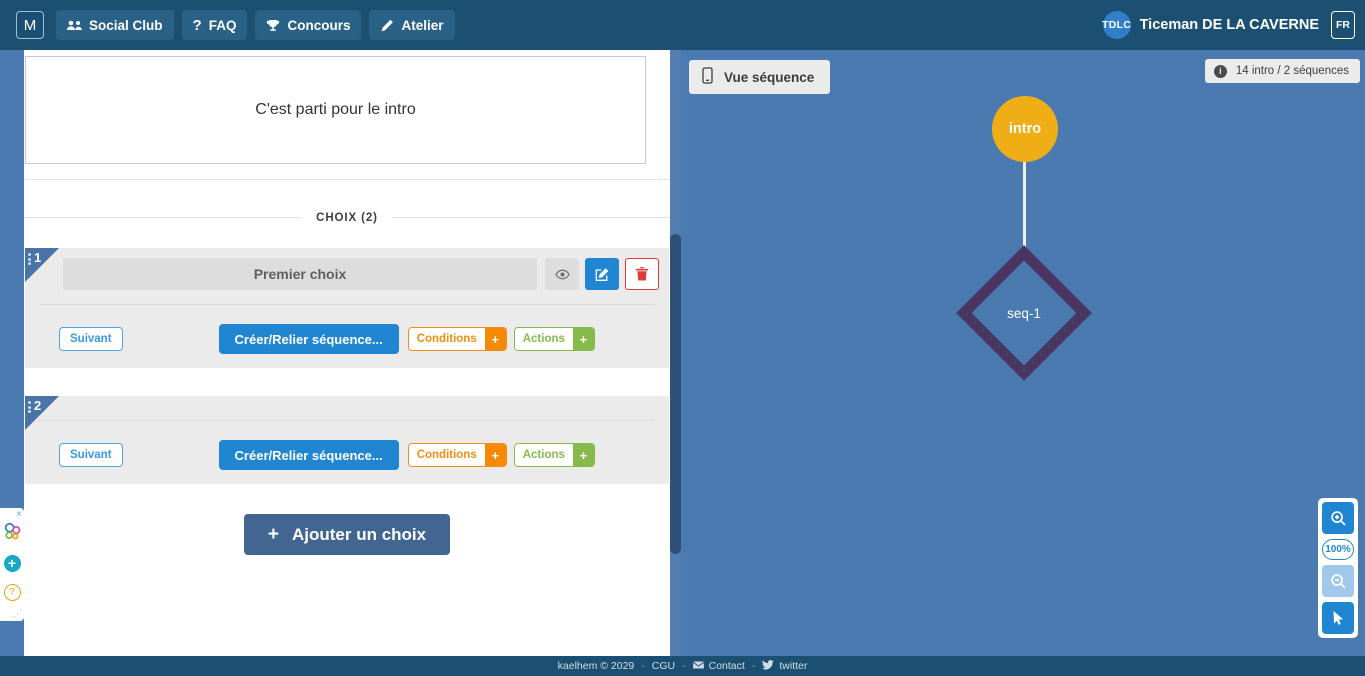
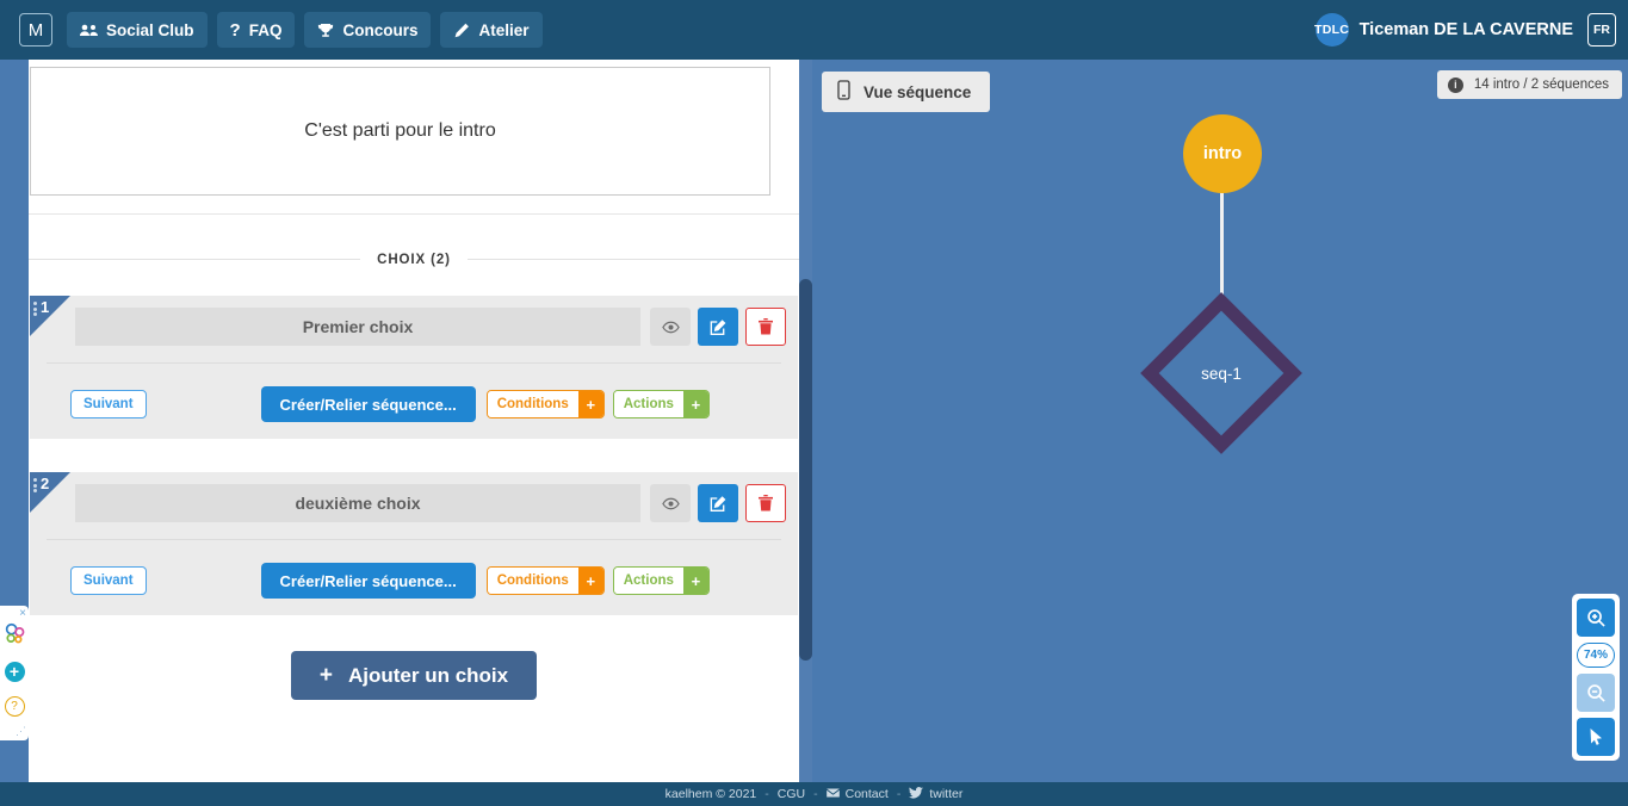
  M
  Social Club
  ?
  FAQ
  Concours
  Atelier
  TDLC
  Ticeman DE LA CAVERNE
  FR
  C'est parti pour le intro
  CHOIX (2)
  1
  Premier choix
  Suivant
  Créer/Relier séquence...
  Conditions
  +
  Actions
  +
  2
+ deuxième choix
  Suivant
  Créer/Relier séquence...
  Conditions
  +
  Actions
  +
  +
  Ajouter un choix
  Vue séquence
  i
  14 intro / 2 séquences
  intro
  seq-1
- 100%
+ 74%
  ×
  +
  ?
  ⋰
- kaelhem © 2029
+ kaelhem © 2021
  -
  CGU
  -
  Contact
  -
  twitter
